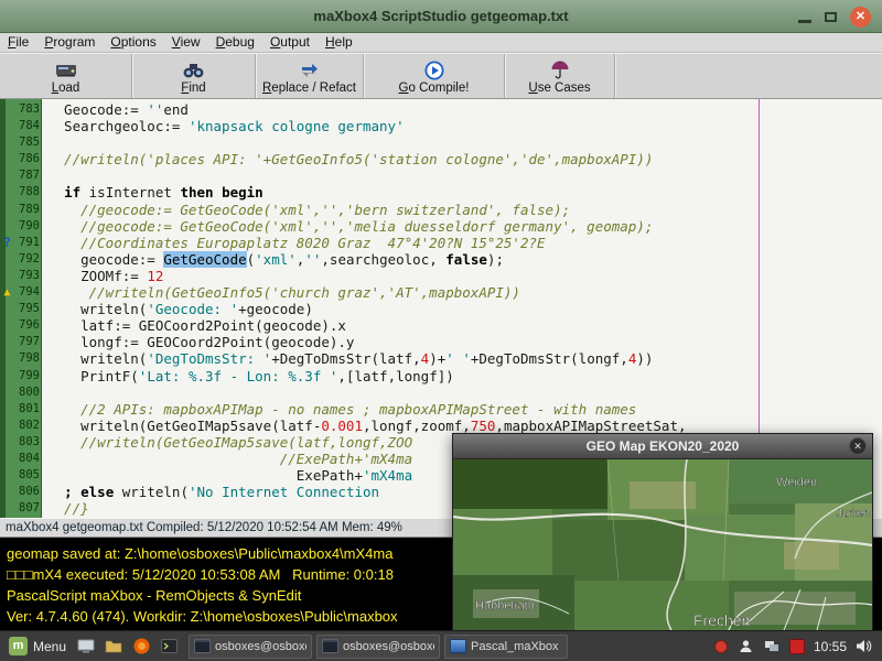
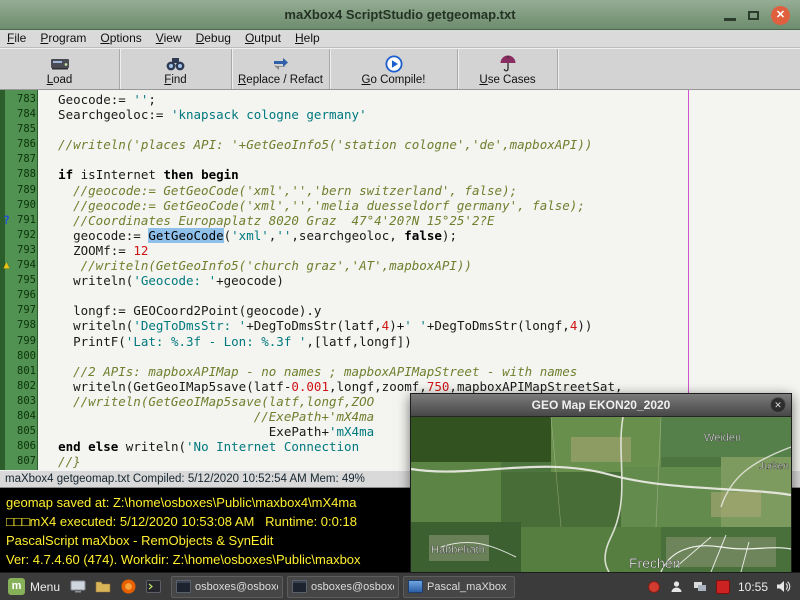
  maXbox4 ScriptStudio getgeomap.txt
  ✕
  File
  Program
  Options
  View
  Debug
  Output
  Help
  Load
  Find
  Replace / Refact
  Go Compile!
  Use Cases
  783
- Geocode:= ''end
+ Geocode:= '';
  784
  Searchgeoloc:= 'knapsack cologne germany'
  785
  786
  //writeln('places API: '+GetGeoInfo5('station cologne','de',mapboxAPI))
  787
  788
  if isInternet then begin
  789
  //geocode:= GetGeoCode('xml','','bern switzerland', false);
  790
- //geocode:= GetGeoCode('xml','','melia duesseldorf germany', geomap);
+ //geocode:= GetGeoCode('xml','','melia duesseldorf germany', false);
  ?
  791
  //Coordinates Europaplatz 8020 Graz 47°4'20?N 15°25'2?E
  792
  geocode:= GetGeoCode('xml','',searchgeoloc, false);
  793
  ZOOMf:= 12
  ▲
  794
  //writeln(GetGeoInfo5('church graz','AT',mapboxAPI))
  795
  writeln('Geocode: '+geocode)
  796
- latf:= GEOCoord2Point(geocode).x
  797
  longf:= GEOCoord2Point(geocode).y
  798
  writeln('DegToDmsStr: '+DegToDmsStr(latf,4)+' '+DegToDmsStr(longf,4))
  799
  PrintF('Lat: %.3f - Lon: %.3f ',[latf,longf])
  800
  801
  //2 APIs: mapboxAPIMap - no names ; mapboxAPIMapStreet - with names
  802
  writeln(GetGeoIMap5save(latf-0.001,longf,zoomf,750,mapboxAPIMapStreetSat,
  803
  //writeln(GetGeoIMap5save(latf,longf,ZOO
  804
  //ExePath+'mX4ma
  805
  ExePath+'mX4ma
  806
- ; else writeln('No Internet Connection
+ end else writeln('No Internet Connection
  807
  //}
  maXbox4 getgeomap.txt Compiled: 5/12/2020 10:52:54 AM Mem: 49%
  geomap saved at: Z:\home\osboxes\Public\maxbox4\mX4ma
  □□□mX4 executed: 5/12/2020 10:53:08 AM Runtime: 0:0:18
  PascalScript maXbox - RemObjects & SynEdit
  Ver: 4.7.4.60 (474). Workdir: Z:\home\osboxes\Public\maxbox
  GEO Map EKON20_2020
  ✕
  Weiden
  Jurken
  Habbelrath
  Frechen
  m
  Menu
  osboxes@osbox
  osboxes@osbox
  Pascal_maXbox
  10:55
